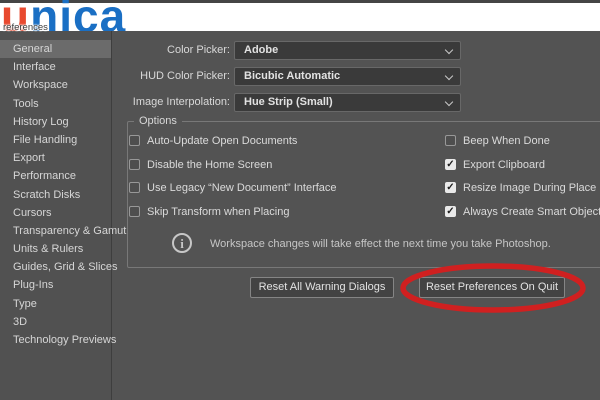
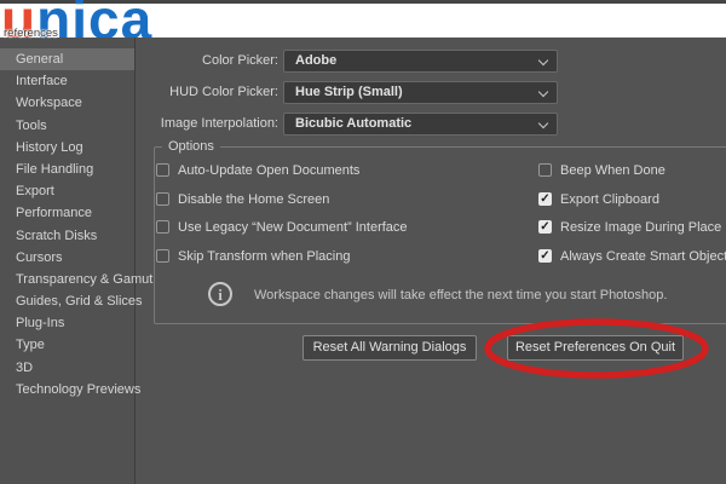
  unica
  references
  General
  Interface
  Workspace
  Tools
  History Log
  File Handling
  Export
  Performance
  Scratch Disks
  Cursors
  Transparency & Gamut
- Units & Rulers
  Guides, Grid & Slices
  Plug-Ins
  Type
  3D
  Technology Previews
  Color Picker:
  Adobe
  HUD Color Picker:
- Bicubic Automatic
+ Hue Strip (Small)
  Image Interpolation:
- Hue Strip (Small)
+ Bicubic Automatic
  Options
  Auto-Update Open Documents
  Disable the Home Screen
  Use Legacy “New Document” Interface
  Skip Transform when Placing
  Beep When Done
  Export Clipboard
  Resize Image During Place
  Always Create Smart Objec
  i
- Workspace changes will take effect the next time you take Photoshop.
+ Workspace changes will take effect the next time you start Photoshop.
  Reset All Warning Dialogs
  Reset Preferences On Quit
